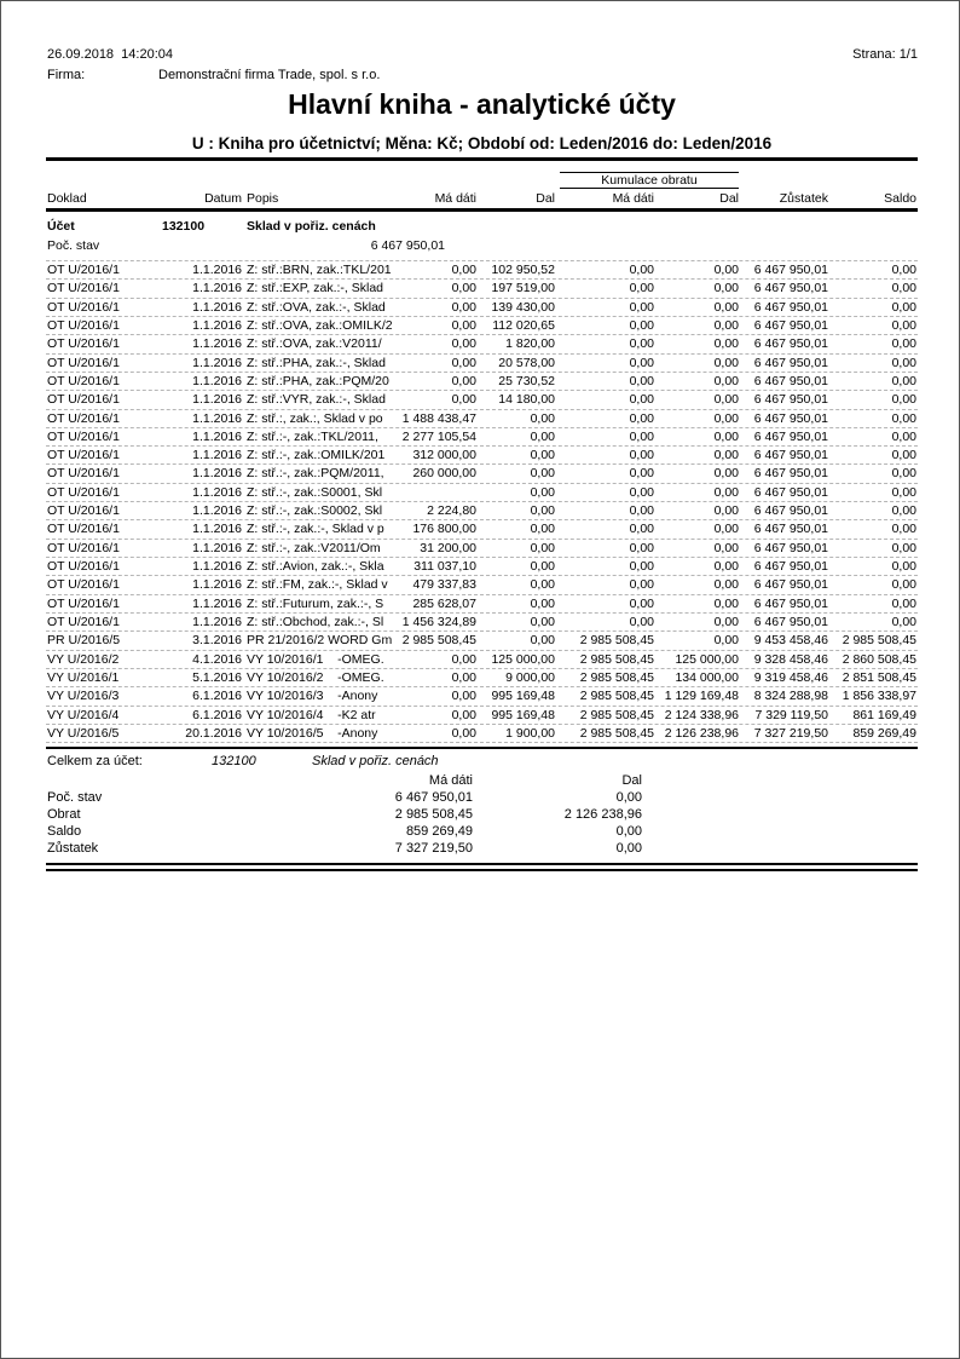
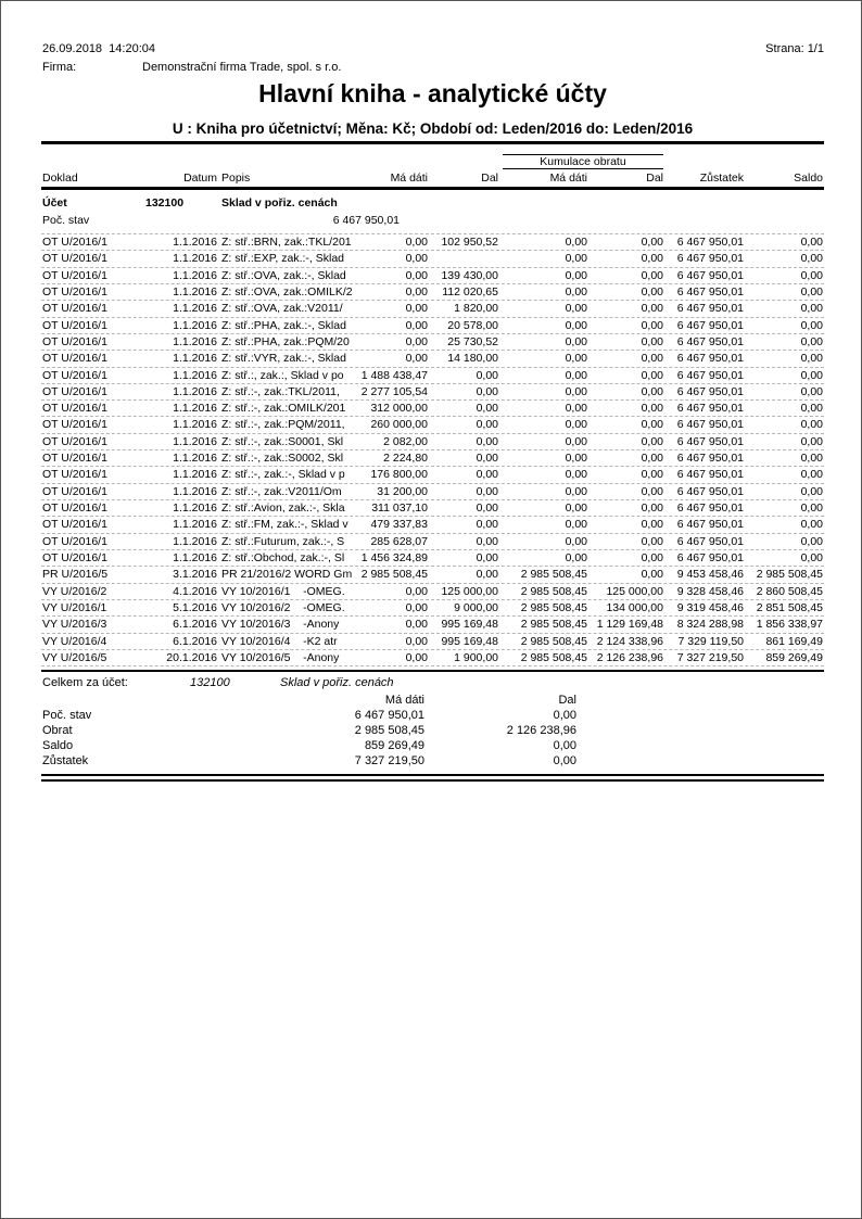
  26.09.2018 14:20:04
  Strana: 1/1
  Firma:
  Demonstrační firma Trade, spol. s r.o.
  Hlavní kniha - analytické účty
  U : Kniha pro účetnictví; Měna: Kč; Období od: Leden/2016 do: Leden/2016
  Kumulace obratu
  Doklad
  Datum
  Popis
  Má dáti
  Dal
  Má dáti
  Dal
  Zůstatek
  Saldo
  Účet
  132100
  Sklad v pořiz. cenách
  Poč. stav
  6 467 950,01
  OT U/2016/1
  1.1.2016
  Z: stř.:BRN, zak.:TKL/201
  0,00
  102 950,52
  0,00
  0,00
  6 467 950,01
  0,00
  OT U/2016/1
  1.1.2016
  Z: stř.:EXP, zak.:-, Sklad
  0,00
- 197 519,00
  0,00
  0,00
  6 467 950,01
  0,00
  OT U/2016/1
  1.1.2016
  Z: stř.:OVA, zak.:-, Sklad
  0,00
  139 430,00
  0,00
  0,00
  6 467 950,01
  0,00
  OT U/2016/1
  1.1.2016
  Z: stř.:OVA, zak.:OMILK/2
  0,00
  112 020,65
  0,00
  0,00
  6 467 950,01
  0,00
  OT U/2016/1
  1.1.2016
  Z: stř.:OVA, zak.:V2011/
  0,00
  1 820,00
  0,00
  0,00
  6 467 950,01
  0,00
  OT U/2016/1
  1.1.2016
  Z: stř.:PHA, zak.:-, Sklad
  0,00
  20 578,00
  0,00
  0,00
  6 467 950,01
  0,00
  OT U/2016/1
  1.1.2016
  Z: stř.:PHA, zak.:PQM/20
  0,00
  25 730,52
  0,00
  0,00
  6 467 950,01
  0,00
  OT U/2016/1
  1.1.2016
  Z: stř.:VYR, zak.:-, Sklad
  0,00
  14 180,00
  0,00
  0,00
  6 467 950,01
  0,00
  OT U/2016/1
  1.1.2016
  Z: stř.:, zak.:, Sklad v po
  1 488 438,47
  0,00
  0,00
  0,00
  6 467 950,01
  0,00
  OT U/2016/1
  1.1.2016
  Z: stř.:-, zak.:TKL/2011,
  2 277 105,54
  0,00
  0,00
  0,00
  6 467 950,01
  0,00
  OT U/2016/1
  1.1.2016
  Z: stř.:-, zak.:OMILK/201
  312 000,00
  0,00
  0,00
  0,00
  6 467 950,01
  0,00
  OT U/2016/1
  1.1.2016
  Z: stř.:-, zak.:PQM/2011,
  260 000,00
  0,00
  0,00
  0,00
  6 467 950,01
  0,00
  OT U/2016/1
  1.1.2016
  Z: stř.:-, zak.:S0001, Skl
+ 2 082,00
  0,00
  0,00
  0,00
  6 467 950,01
  0,00
  OT U/2016/1
  1.1.2016
  Z: stř.:-, zak.:S0002, Skl
  2 224,80
  0,00
  0,00
  0,00
  6 467 950,01
  0,00
  OT U/2016/1
  1.1.2016
  Z: stř.:-, zak.:-, Sklad v p
  176 800,00
  0,00
  0,00
  0,00
  6 467 950,01
  0,00
  OT U/2016/1
  1.1.2016
  Z: stř.:-, zak.:V2011/Om
  31 200,00
  0,00
  0,00
  0,00
  6 467 950,01
  0,00
  OT U/2016/1
  1.1.2016
  Z: stř.:Avion, zak.:-, Skla
  311 037,10
  0,00
  0,00
  0,00
  6 467 950,01
  0,00
  OT U/2016/1
  1.1.2016
  Z: stř.:FM, zak.:-, Sklad v
  479 337,83
  0,00
  0,00
  0,00
  6 467 950,01
  0,00
  OT U/2016/1
  1.1.2016
  Z: stř.:Futurum, zak.:-, S
  285 628,07
  0,00
  0,00
  0,00
  6 467 950,01
  0,00
  OT U/2016/1
  1.1.2016
  Z: stř.:Obchod, zak.:-, Sl
  1 456 324,89
  0,00
  0,00
  0,00
  6 467 950,01
  0,00
  PR U/2016/5
  3.1.2016
  PR 21/2016/2 WORD Gm
  2 985 508,45
  0,00
  2 985 508,45
  0,00
  9 453 458,46
  2 985 508,45
  VY U/2016/2
  4.1.2016
  VY 10/2016/1 -OMEG.
  0,00
  125 000,00
  2 985 508,45
  125 000,00
  9 328 458,46
  2 860 508,45
  VY U/2016/1
  5.1.2016
  VY 10/2016/2 -OMEG.
  0,00
  9 000,00
  2 985 508,45
  134 000,00
  9 319 458,46
  2 851 508,45
  VY U/2016/3
  6.1.2016
  VY 10/2016/3 -Anony
  0,00
  995 169,48
  2 985 508,45
  1 129 169,48
  8 324 288,98
  1 856 338,97
  VY U/2016/4
  6.1.2016
  VY 10/2016/4 -K2 atr
  0,00
  995 169,48
  2 985 508,45
  2 124 338,96
  7 329 119,50
  861 169,49
  VY U/2016/5
  20.1.2016
  VY 10/2016/5 -Anony
  0,00
  1 900,00
  2 985 508,45
  2 126 238,96
  7 327 219,50
  859 269,49
  Celkem za účet:
  132100
  Sklad v pořiz. cenách
  Má dáti
  Dal
  Poč. stav
  6 467 950,01
  0,00
  Obrat
  2 985 508,45
  2 126 238,96
  Saldo
  859 269,49
  0,00
  Zůstatek
  7 327 219,50
  0,00
